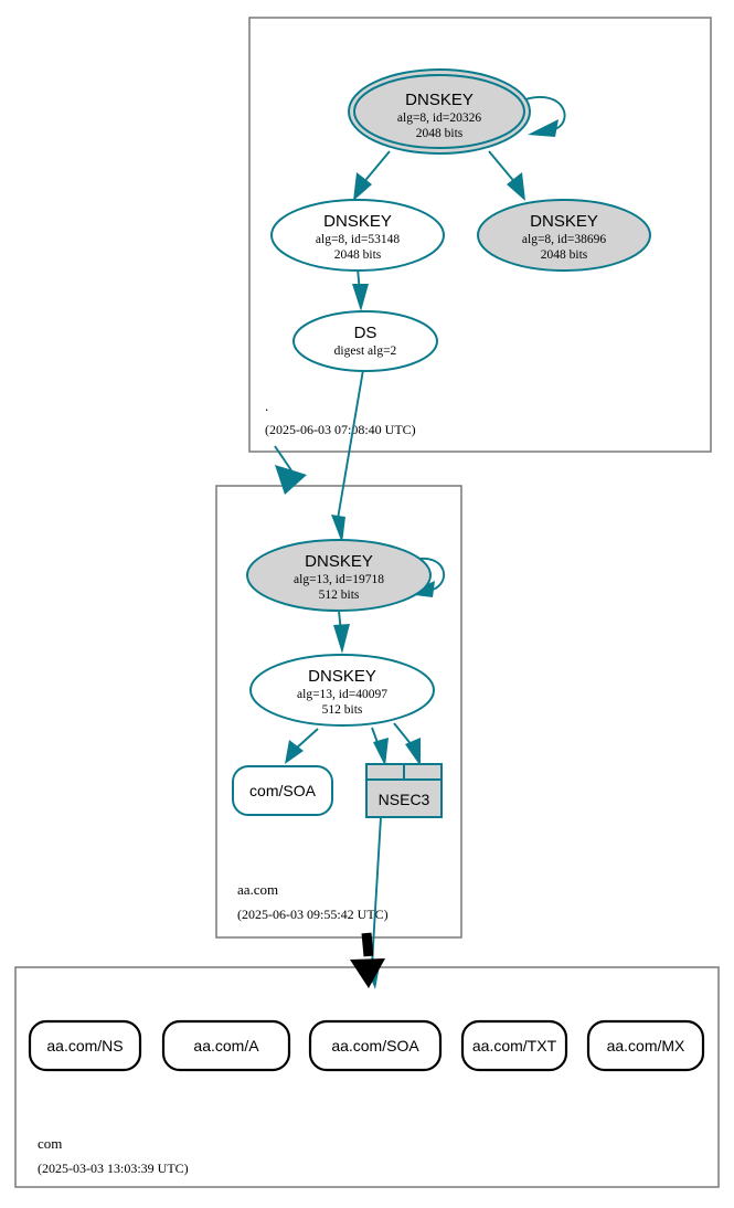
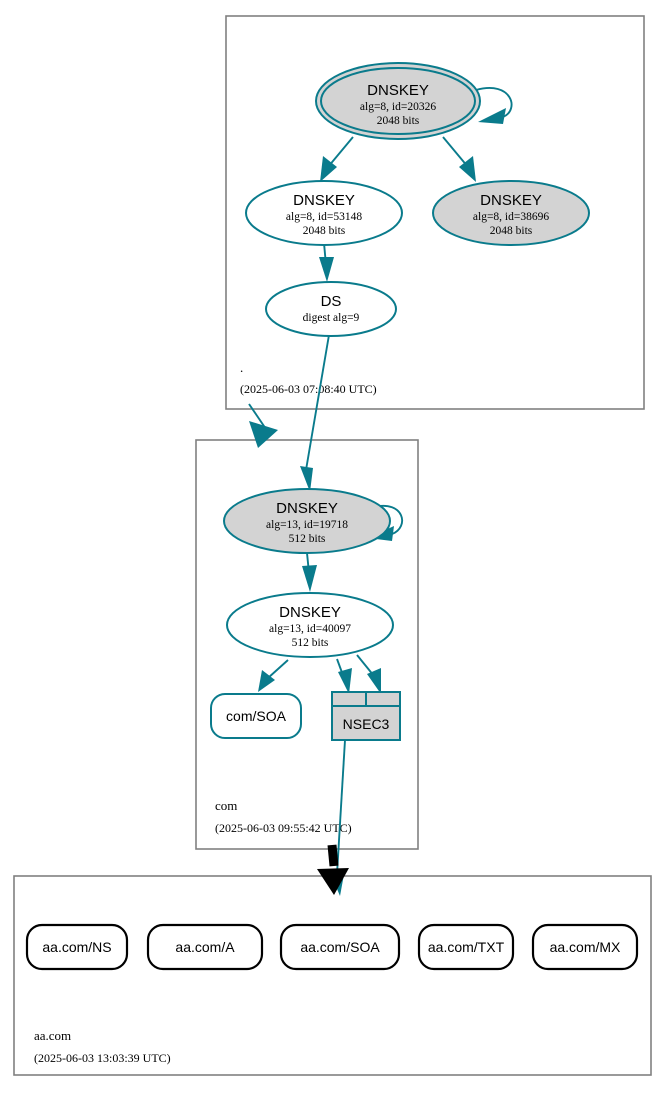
  .
  (2025-06-03 07:08:40 UTC)
- aa.com
+ com
  (2025-06-03 09:55:42 UTC)
- com
+ aa.com
- (2025-03-03 13:03:39 UTC)
+ (2025-06-03 13:03:39 UTC)
  DNSKEY
  alg=8, id=20326
  2048 bits
  DNSKEY
  alg=8, id=53148
  2048 bits
  DNSKEY
  alg=8, id=38696
  2048 bits
  DS
- digest alg=2
+ digest alg=9
  DNSKEY
  alg=13, id=19718
  512 bits
  DNSKEY
  alg=13, id=40097
  512 bits
  com/SOA
  NSEC3
  aa.com/NS
  aa.com/A
  aa.com/SOA
  aa.com/TXT
  aa.com/MX
